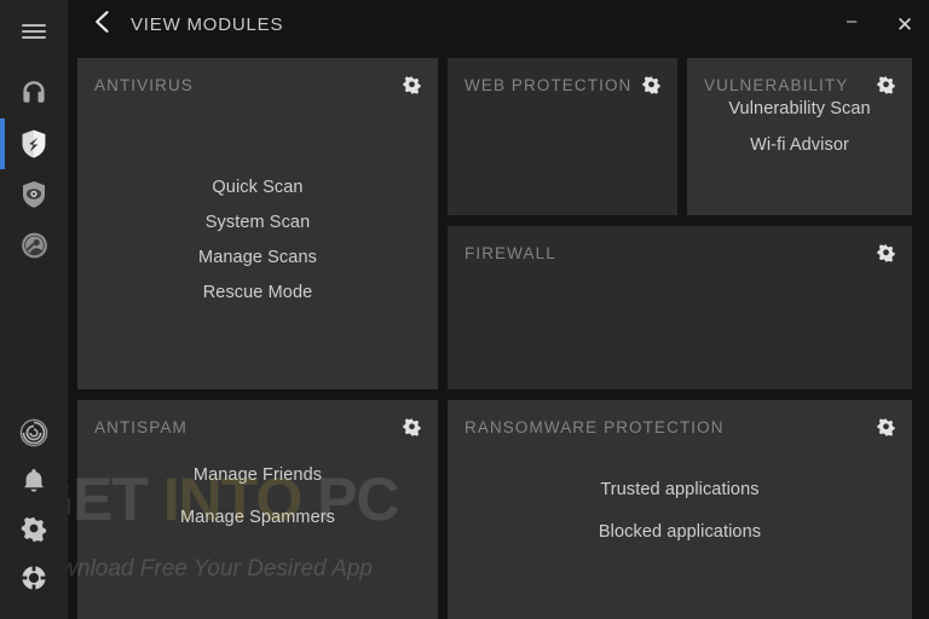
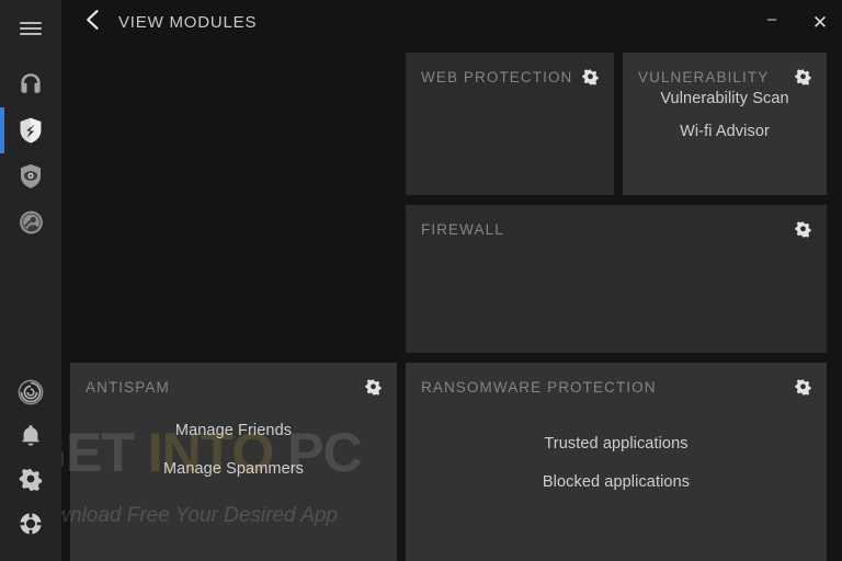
  VIEW MODULES
  –
  ✕
- ANTIVIRUS
- Quick Scan
- System Scan
- Manage Scans
- Rescue Mode
  WEB PROTECTION
  VULNERABILITY
  Vulnerability Scan
  Wi-fi Advisor
  FIREWALL
  ANTISPAM
  Manage Friends
  Manage Spammers
  RANSOMWARE PROTECTION
  Trusted applications
  Blocked applications
  ET INTO PC
  wnload Free Your Desired App
